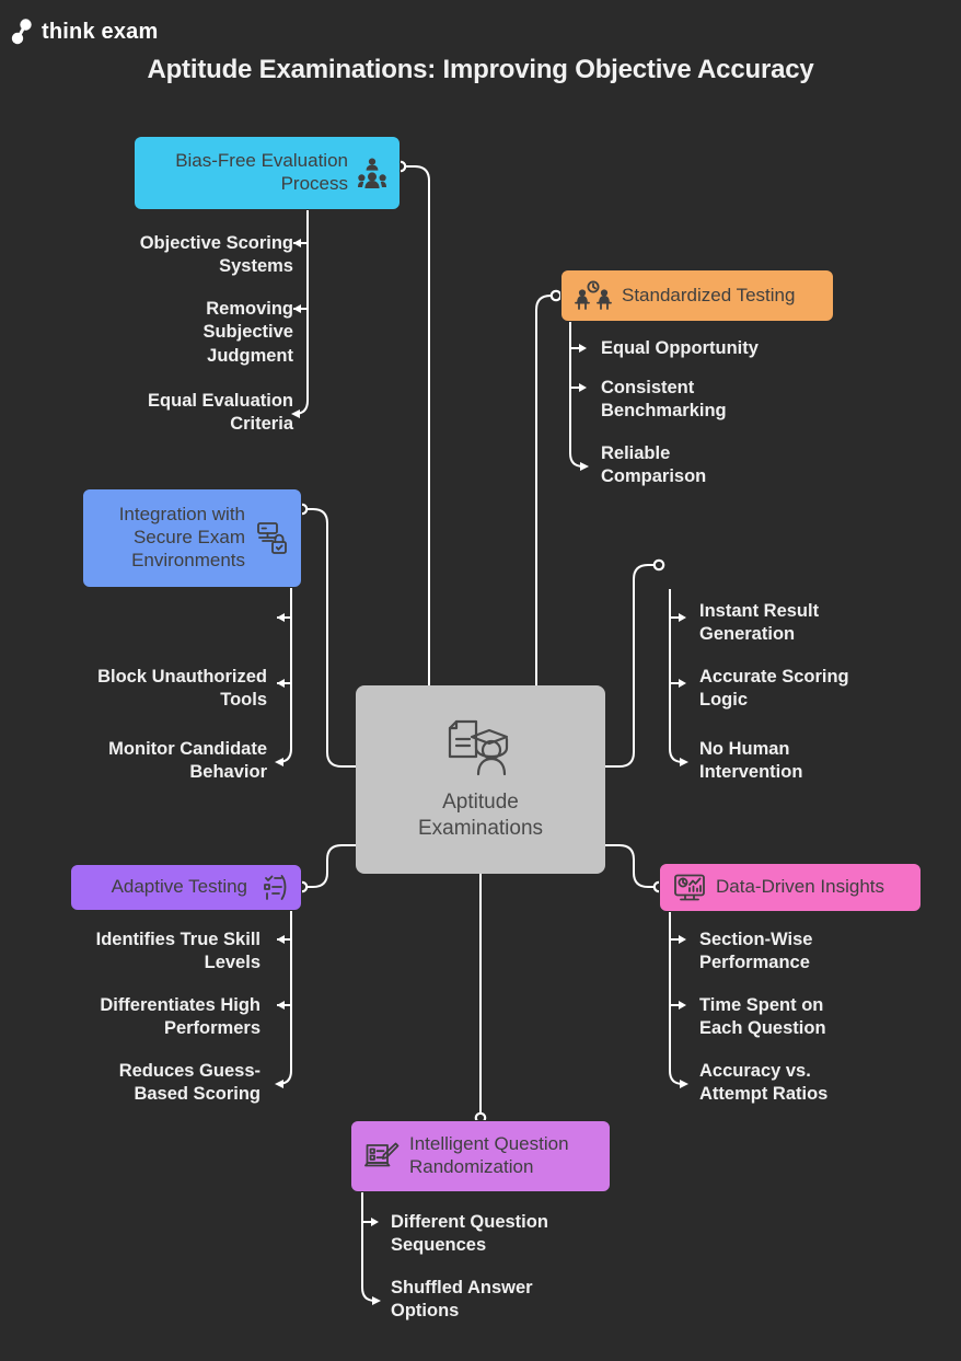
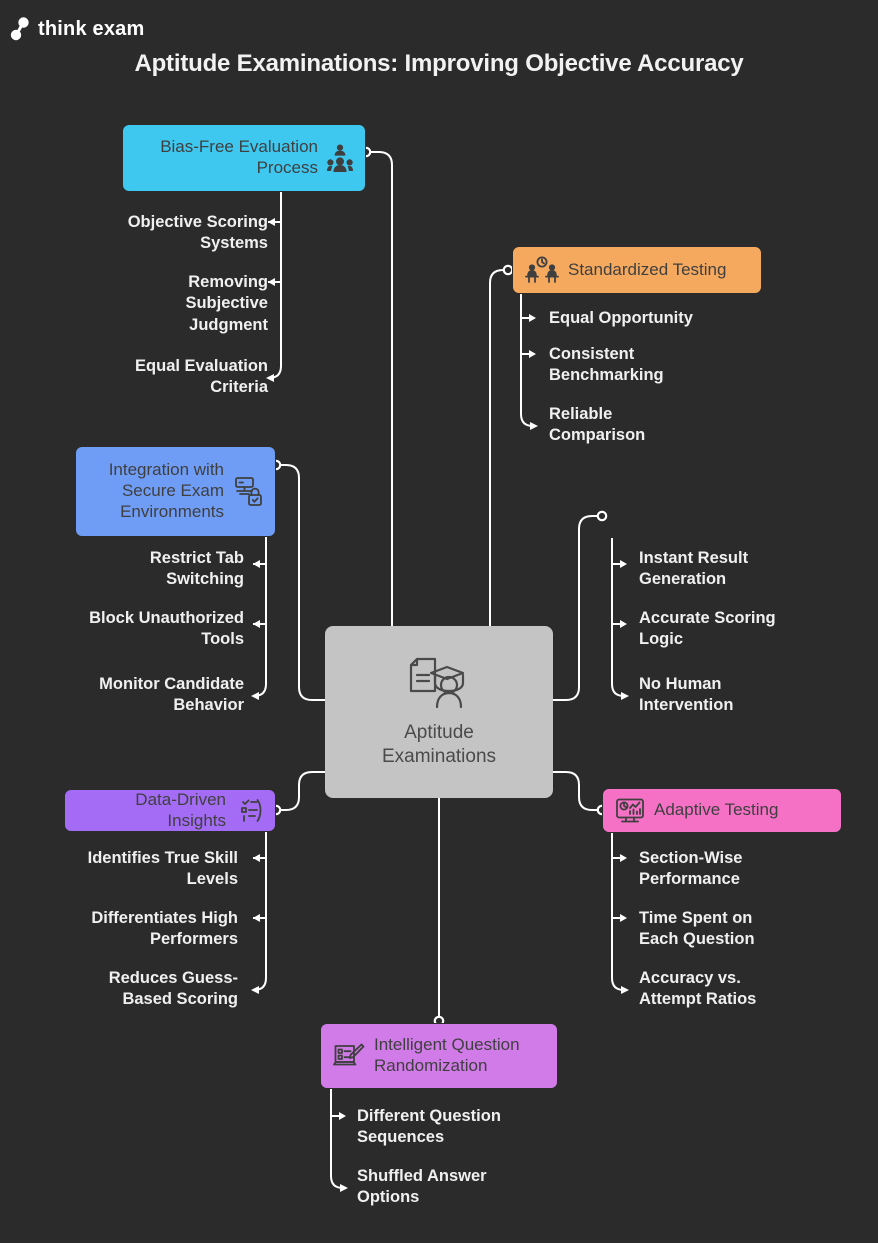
  think exam
  Aptitude Examinations: Improving Objective Accuracy
  Aptitude
  Examinations
  Bias-Free Evaluation
  Process
  Objective Scoring
  Systems
  Removing
  Subjective
  Judgment
  Equal Evaluation
  Criteria
  Standardized Testing
  Equal Opportunity
  Consistent
  Benchmarking
  Reliable
  Comparison
  Integration with
  Secure Exam
  Environments
+ Restrict Tab
+ Switching
  Block Unauthorized
  Tools
  Monitor Candidate
  Behavior
  Instant Result
  Generation
  Accurate Scoring
  Logic
  No Human
  Intervention
- Adaptive Testing
+ Data-Driven Insights
  Identifies True Skill
  Levels
  Differentiates High
  Performers
  Reduces Guess-
  Based Scoring
- Data-Driven Insights
+ Adaptive Testing
  Section-Wise
  Performance
  Time Spent on
  Each Question
  Accuracy vs.
  Attempt Ratios
  Intelligent Question
  Randomization
  Different Question
  Sequences
  Shuffled Answer
  Options
